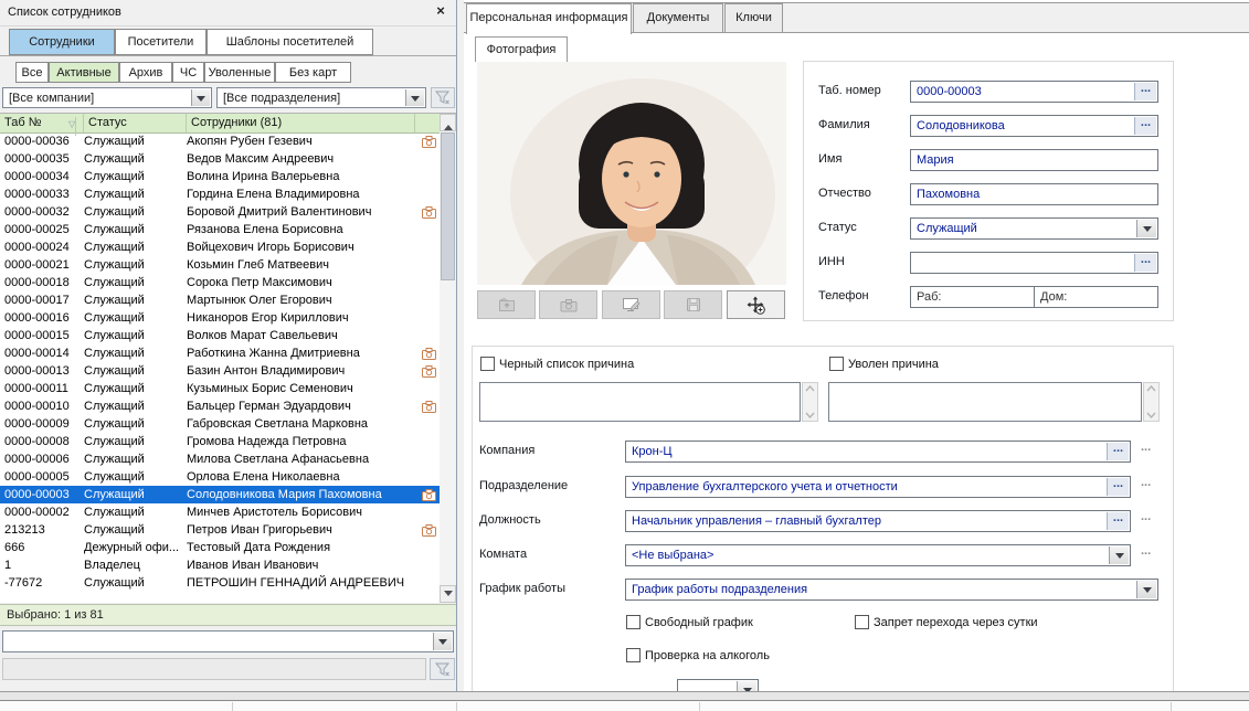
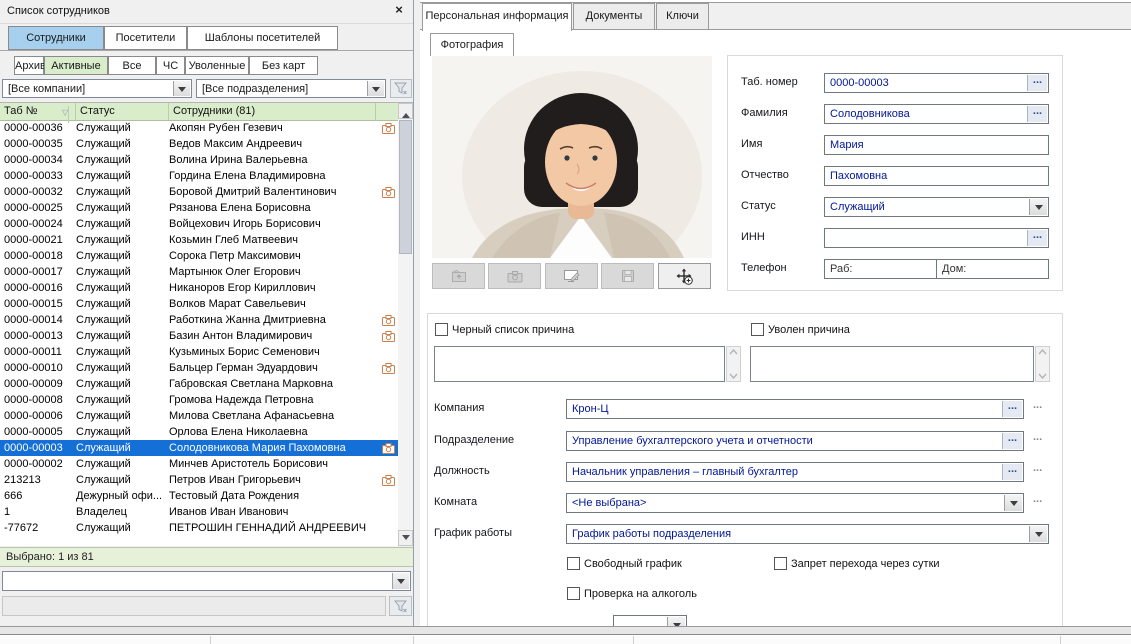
  Список сотрудников
  ×
  Сотрудники
  Посетители
  Шаблоны посетителей
- Все
+ Архив
  Активные
- Архив
+ Все
  ЧС
  Уволенные
  Без карт
  [Все компании]
  [Все подразделения]
  Таб №
  Статус
  Сотрудники (81)
  ▽
  0000-00036
  Служащий
  Акопян Рубен Гезевич
  0000-00035
  Служащий
  Ведов Максим Андреевич
  0000-00034
  Служащий
  Волина Ирина Валерьевна
  0000-00033
  Служащий
  Гордина Елена Владимировна
  0000-00032
  Служащий
  Боровой Дмитрий Валентинович
  0000-00025
  Служащий
  Рязанова Елена Борисовна
  0000-00024
  Служащий
  Войцехович Игорь Борисович
  0000-00021
  Служащий
  Козьмин Глеб Матвеевич
  0000-00018
  Служащий
  Сорока Петр Максимович
  0000-00017
  Служащий
  Мартынюк Олег Егорович
  0000-00016
  Служащий
  Никаноров Егор Кириллович
  0000-00015
  Служащий
  Волков Марат Савельевич
  0000-00014
  Служащий
  Работкина Жанна Дмитриевна
  0000-00013
  Служащий
  Базин Антон Владимирович
  0000-00011
  Служащий
  Кузьминых Борис Семенович
  0000-00010
  Служащий
  Бальцер Герман Эдуардович
  0000-00009
  Служащий
  Габровская Светлана Марковна
  0000-00008
  Служащий
  Громова Надежда Петровна
  0000-00006
  Служащий
  Милова Светлана Афанасьевна
  0000-00005
  Служащий
  Орлова Елена Николаевна
  0000-00003
  Служащий
  Солодовникова Мария Пахомовна
  0000-00002
  Служащий
  Минчев Аристотель Борисович
  213213
  Служащий
  Петров Иван Григорьевич
  666
  Дежурный офи...
  Тестовый Дата Рождения
  1
  Владелец
  Иванов Иван Иванович
  -77672
  Служащий
  ПЕТРОШИН ГЕННАДИЙ АНДРЕЕВИЧ
  Выбрано: 1 из 81
  Персональная информация
  Документы
  Ключи
  Фотография
  Таб. номер
  0000-00003
  ...
  Фамилия
  Солодовникова
  ...
  Имя
  Мария
  Отчество
  Пахомовна
  Статус
  Служащий
  ИНН
  ...
  Телефон
  Раб:
  Дом:
  Черный список причина
  Уволен причина
  Компания
  Крон-Ц
  ...
  ...
  Подразделение
  Управление бухгалтерского учета и отчетности
  ...
  ...
  Должность
  Начальник управления – главный бухгалтер
  ...
  ...
  Комната
  <Не выбрана>
  ...
  График работы
  График работы подразделения
  Свободный график
  Запрет перехода через сутки
  Проверка на алкоголь
